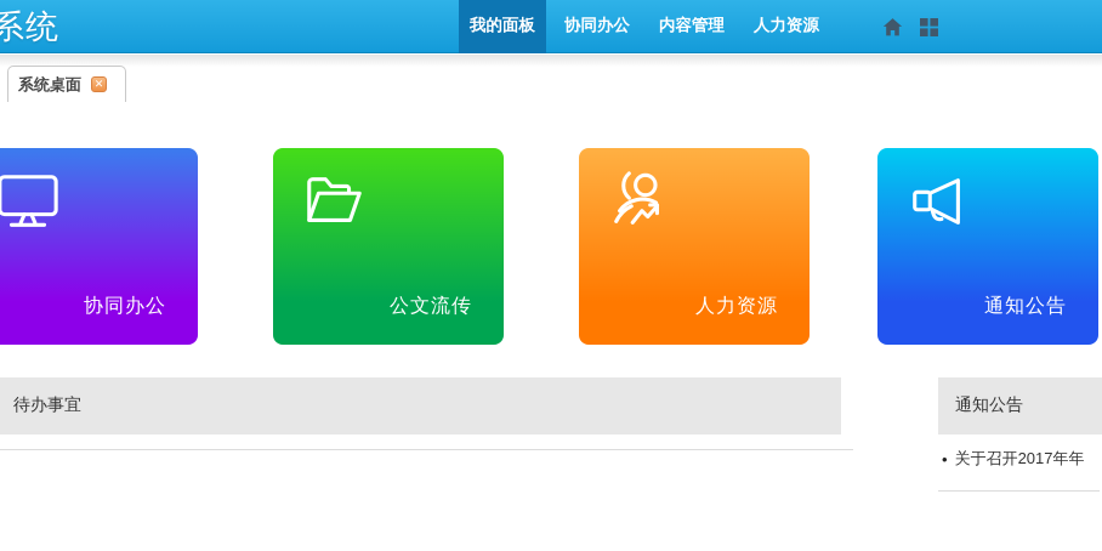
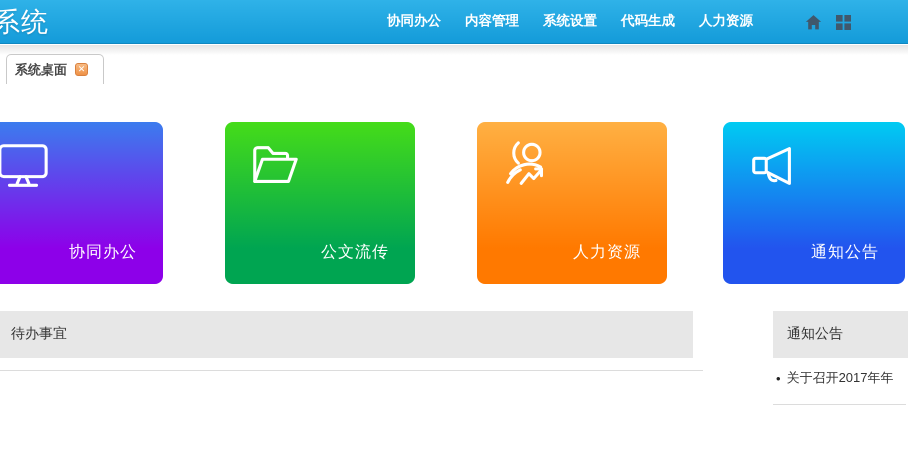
  系统
- 我的面板
  协同办公
  内容管理
+ 系统设置
+ 代码生成
  人力资源
  系统桌面
  ✕
  协同办公
  公文流传
  人力资源
  通知公告
  待办事宜
  通知公告
  •
  关于召开2017年年
